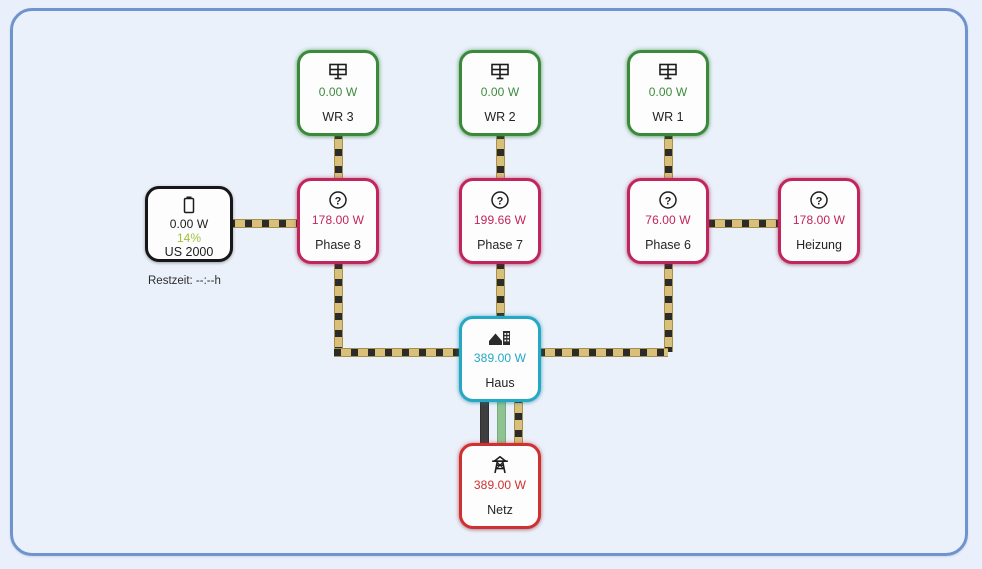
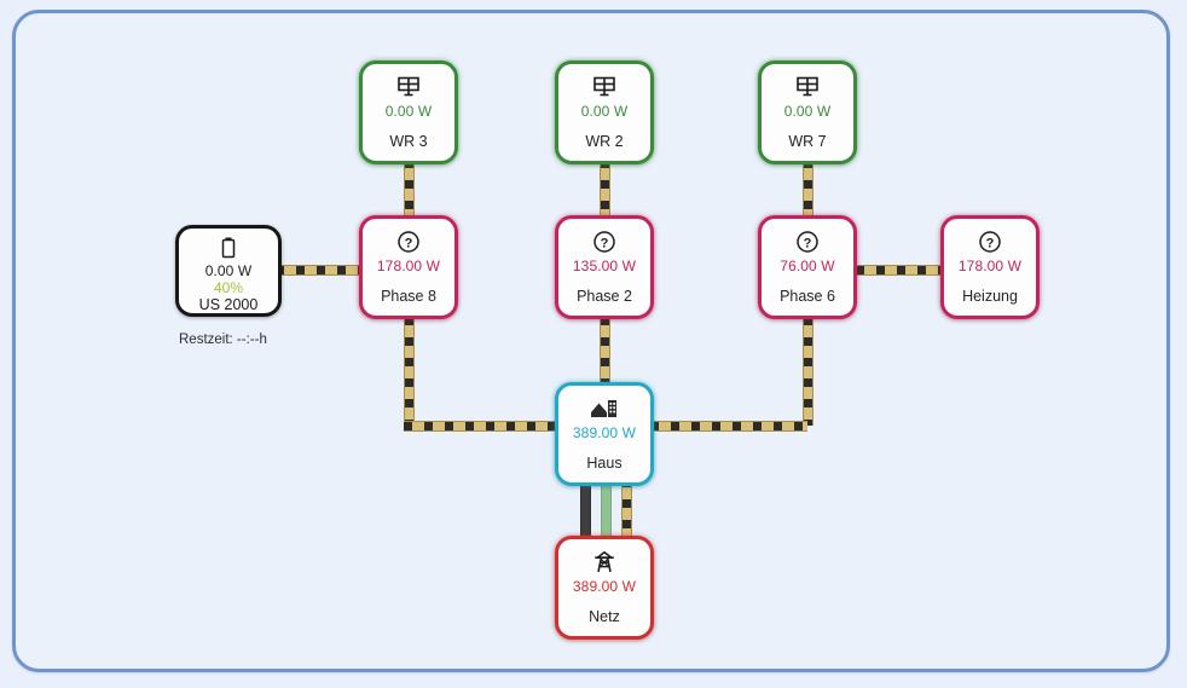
  0.00 W
  WR 3
  0.00 W
  WR 2
  0.00 W
- WR 1
+ WR 7
  0.00 W
- 14%
+ 40%
  US 2000
  Restzeit: --:--h
  ?
  178.00 W
  Phase 8
  ?
- 199.66 W
+ 135.00 W
- Phase 7
+ Phase 2
  ?
  76.00 W
  Phase 6
  ?
  178.00 W
  Heizung
  389.00 W
  Haus
  389.00 W
  Netz
